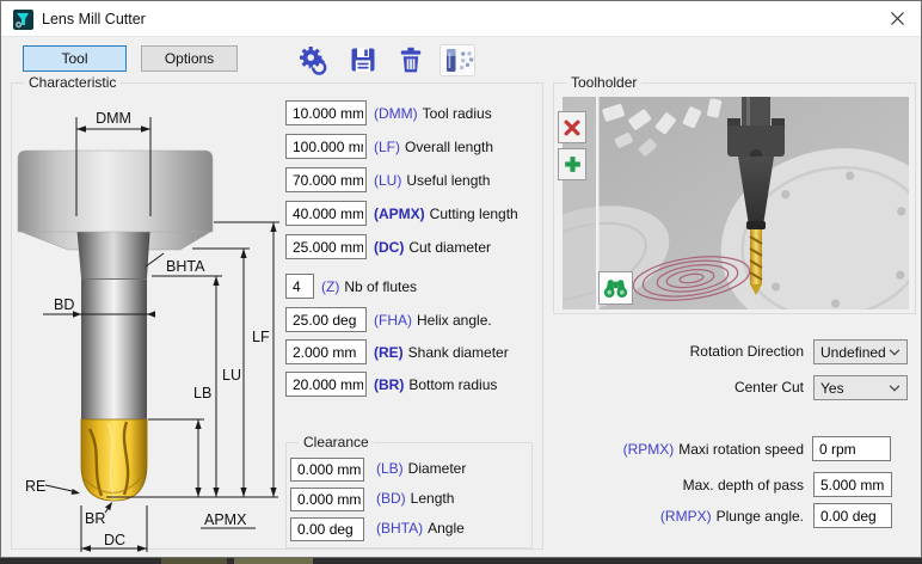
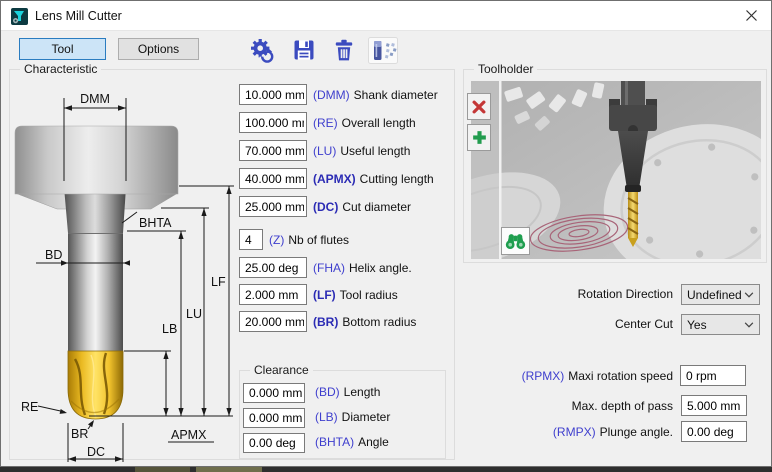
  Lens Mill Cutter
  Tool
  Options
  Characteristic
  DMM
  BHTA
  BD
  LF
  LU
  LB
  RE
  BR
  DC
  APMX
  10.000 mm
  (DMM)
- Tool radius
+ Shank diameter
  100.000 m
- (LF)
+ (RE)
  Overall length
  70.000 mm
  (LU)
  Useful length
  40.000 mm
  (APMX)
  Cutting length
  25.000 mm
  (DC)
  Cut diameter
  4
  (Z)
  Nb of flutes
  25.00 deg
  (FHA)
  Helix angle.
  2.000 mm
- (RE)
+ (LF)
- Shank diameter
+ Tool radius
  20.000 mm
  (BR)
  Bottom radius
  Clearance
  0.000 mm
- (LB)
+ (BD)
- Diameter
+ Length
  0.000 mm
- (BD)
+ (LB)
- Length
+ Diameter
  0.00 deg
  (BHTA)
  Angle
  Toolholder
  Rotation Direction
  Undefined
  Center Cut
  Yes
  (RPMX) Maxi rotation speed
  0 rpm
  Max. depth of pass
  5.000 mm
  (RMPX) Plunge angle.
  0.00 deg
